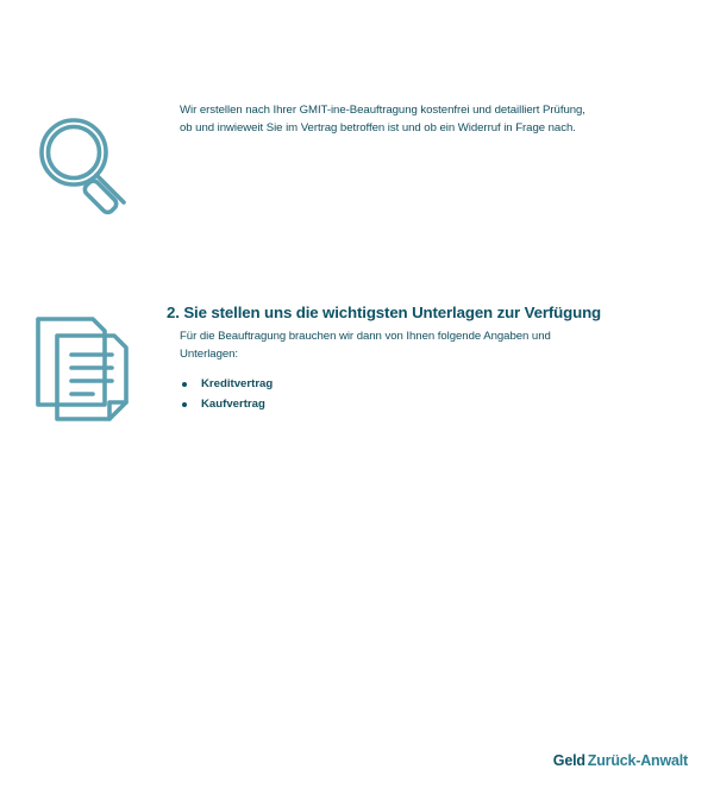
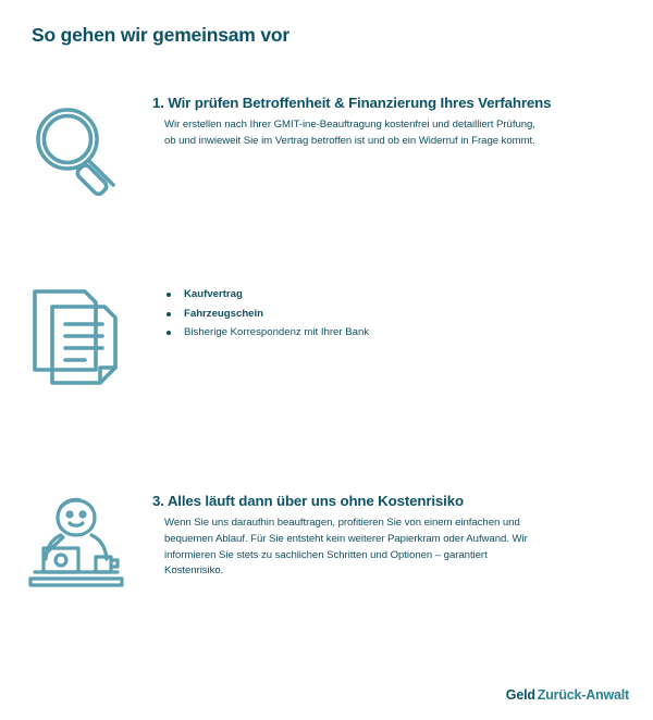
+ So gehen wir gemeinsam vor
+ 1. Wir prüfen Betroffenheit & Finanzierung Ihres Verfahrens
- Wir erstellen nach Ihrer GMIT-ine-Beauftragung kostenfrei und detailliert Prüfung, ob und inwieweit Sie im Vertrag betroffen ist und ob ein Widerruf in Frage nach.
+ Wir erstellen nach Ihrer GMIT-ine-Beauftragung kostenfrei und detailliert Prüfung, ob und inwieweit Sie im Vertrag betroffen ist und ob ein Widerruf in Frage kommt.
- 2. Sie stellen uns die wichtigsten Unterlagen zur Verfügung
- Für die Beauftragung brauchen wir dann von Ihnen folgende Angaben und Unterlagen:
- Kreditvertrag
  Kaufvertrag
+ Fahrzeugschein
+ Bisherige Korrespondenz mit Ihrer Bank
+ 3. Alles läuft dann über uns ohne Kostenrisiko
+ Wenn Sie uns daraufhin beauftragen, profitieren Sie von einem einfachen und bequemen Ablauf. Für Sie entsteht kein weiterer Papierkram oder Aufwand. Wir informieren Sie stets zu sachlichen Schritten und Optionen – garantiert Kostenrisiko.
  Geld
  Zurück-Anwalt
